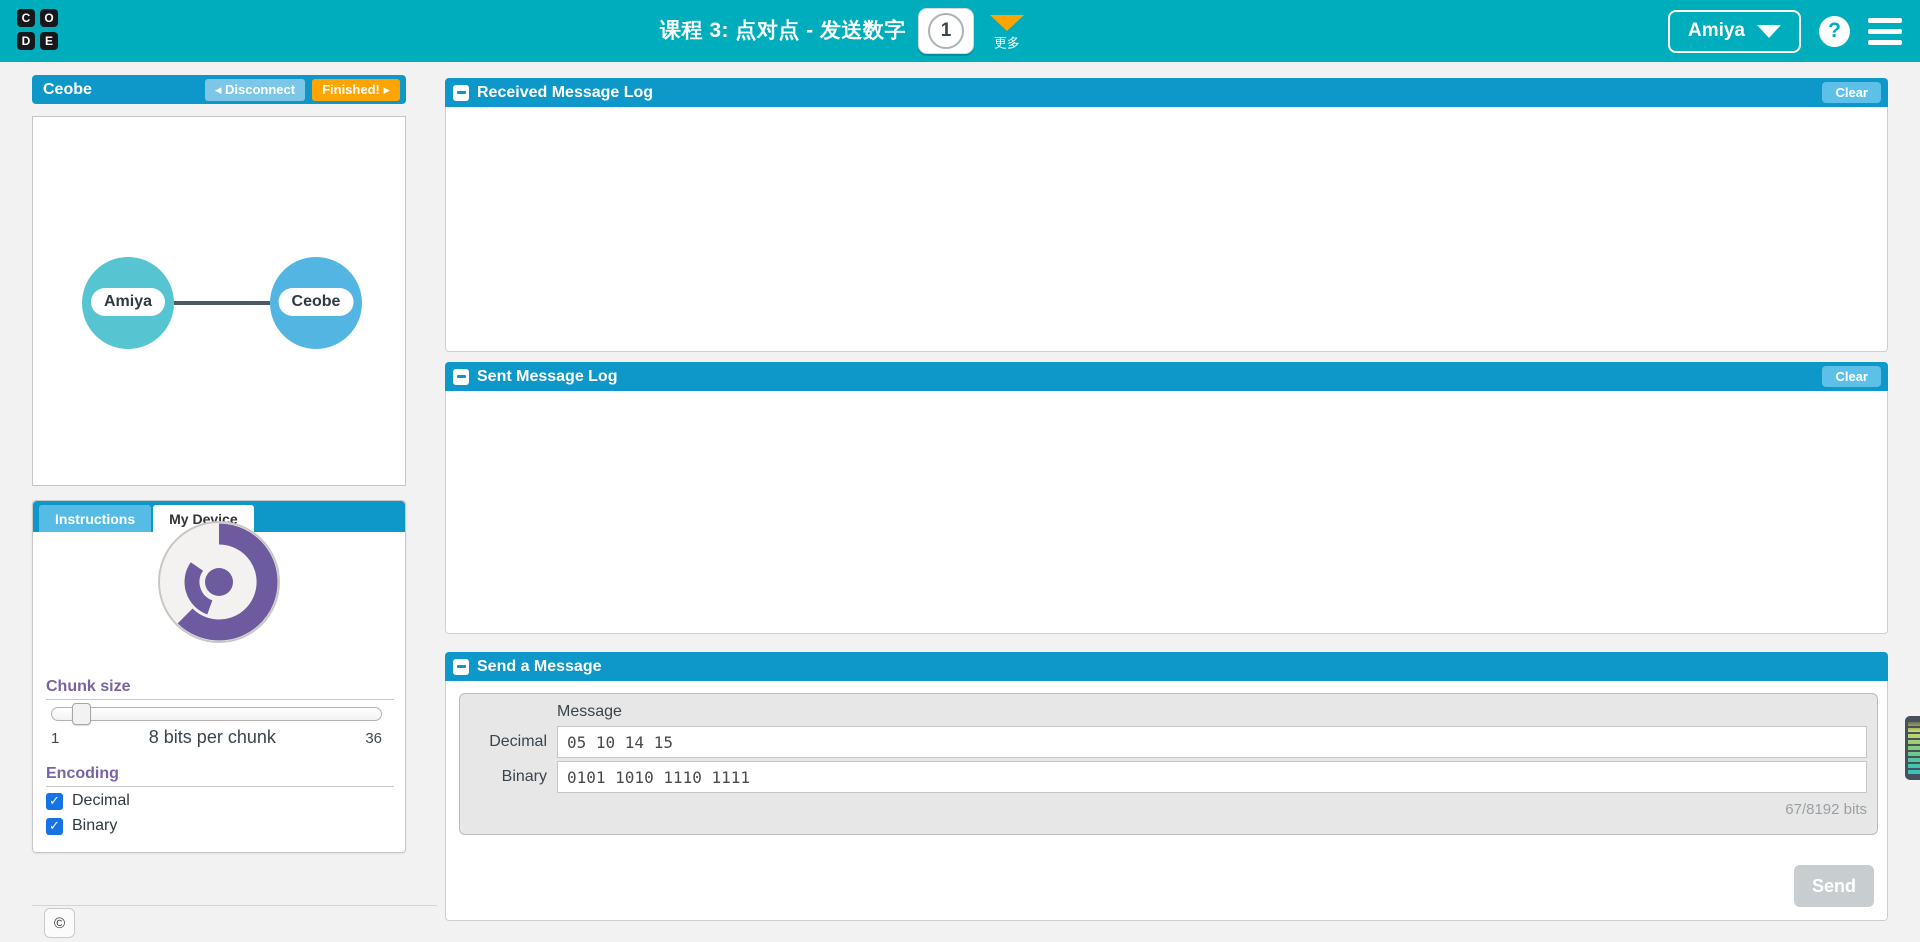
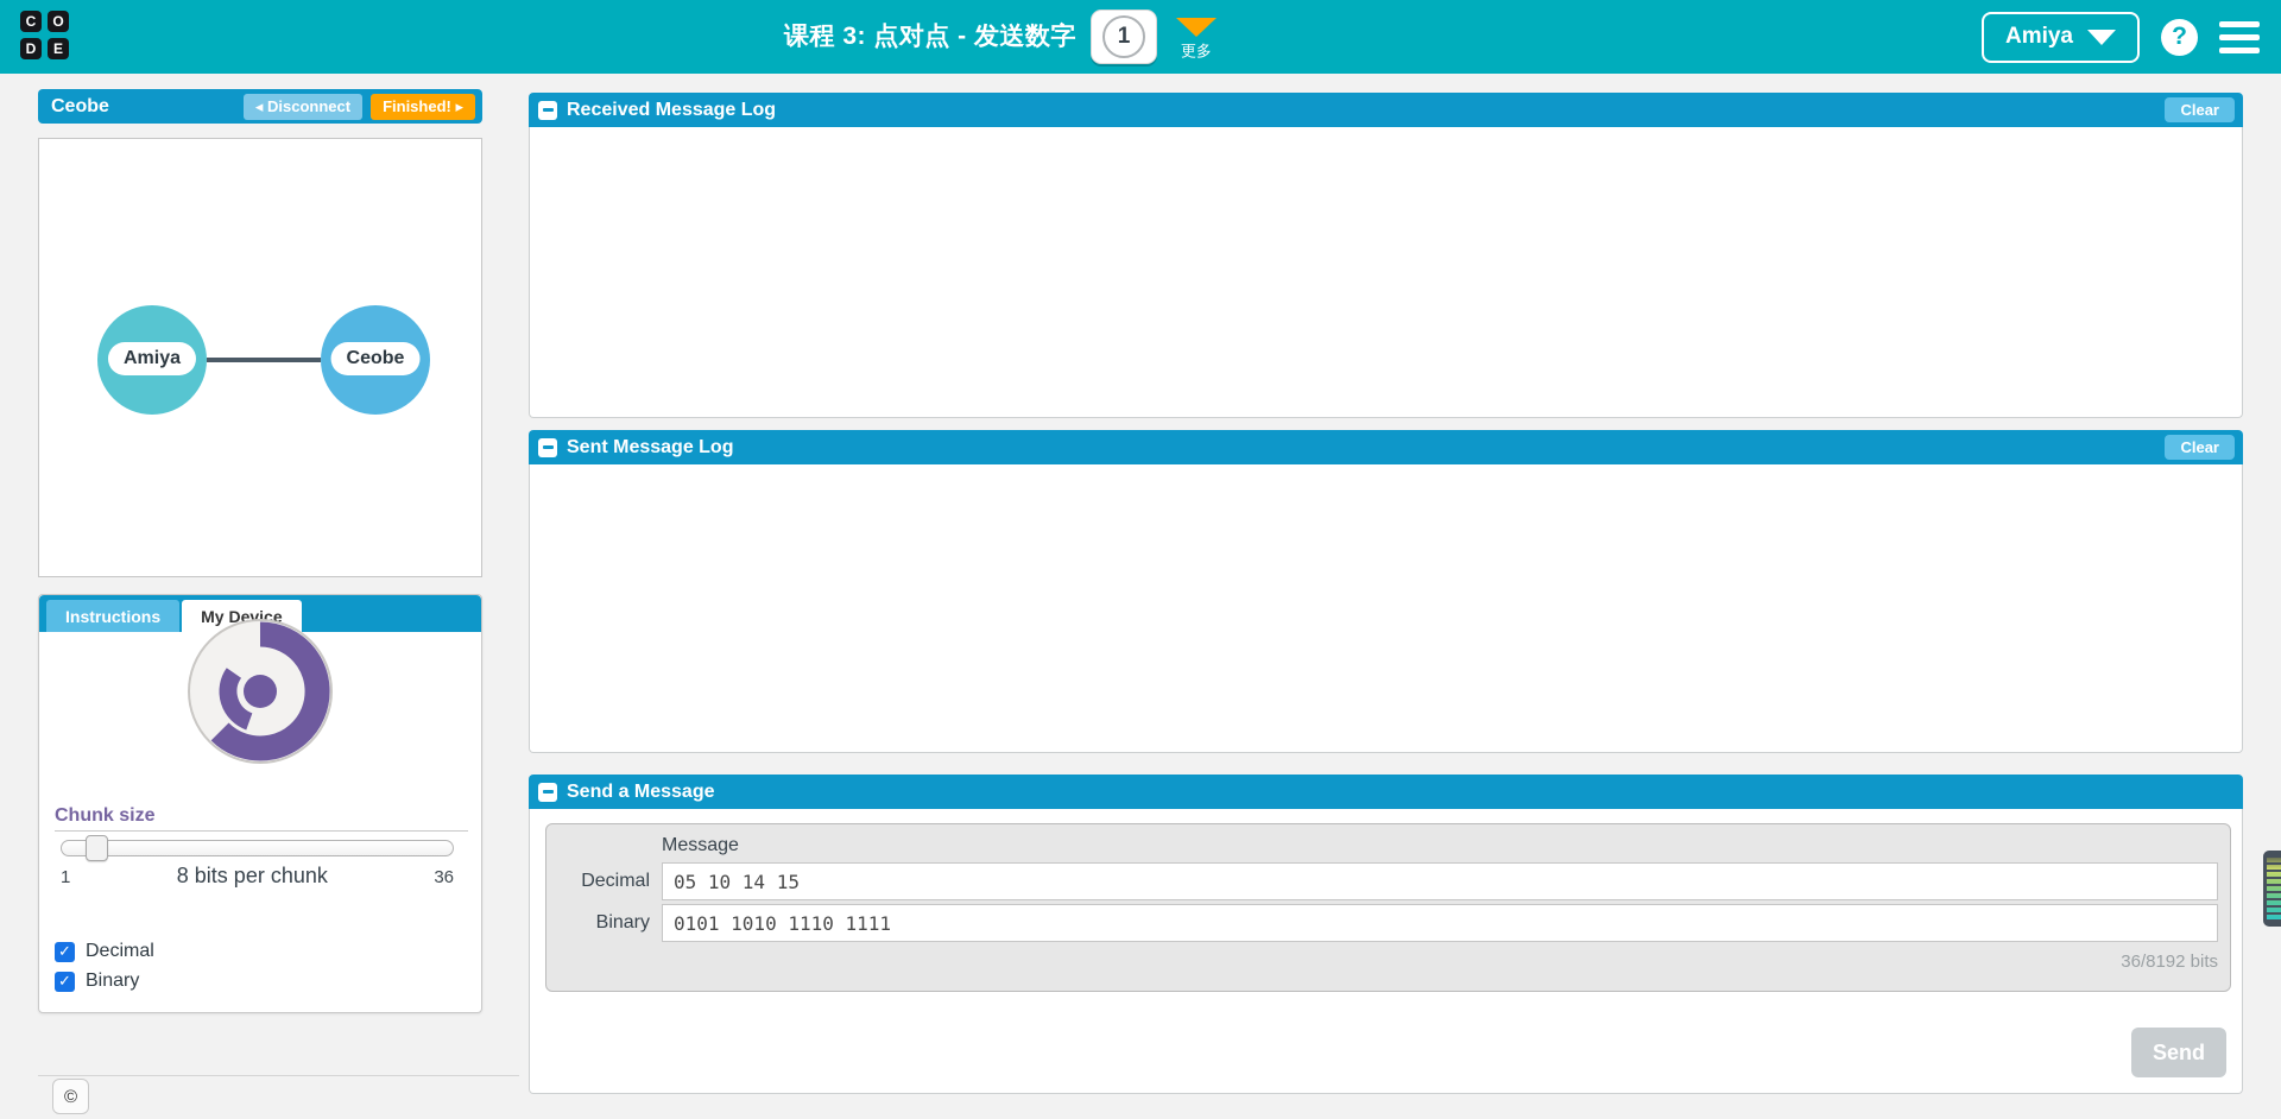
  C
  O
  D
  E
  课程 3: 点对点 - 发送数字
  1
  更多
  Amiya
  ?
  Ceobe
  ◂ Disconnect
  Finished! ▸
  Amiya
  Ceobe
  Instructions
  My Device
  Chunk size
  1
  8 bits per chunk
  36
- Encoding
  Decimal
  Binary
  ©
  Received Message Log
  Clear
  Sent Message Log
  Clear
  Send a Message
  Message
  Decimal
  05 10 14 15
  Binary
  0101 1010 1110 1111
- 67/8192 bits
+ 36/8192 bits
  Send
